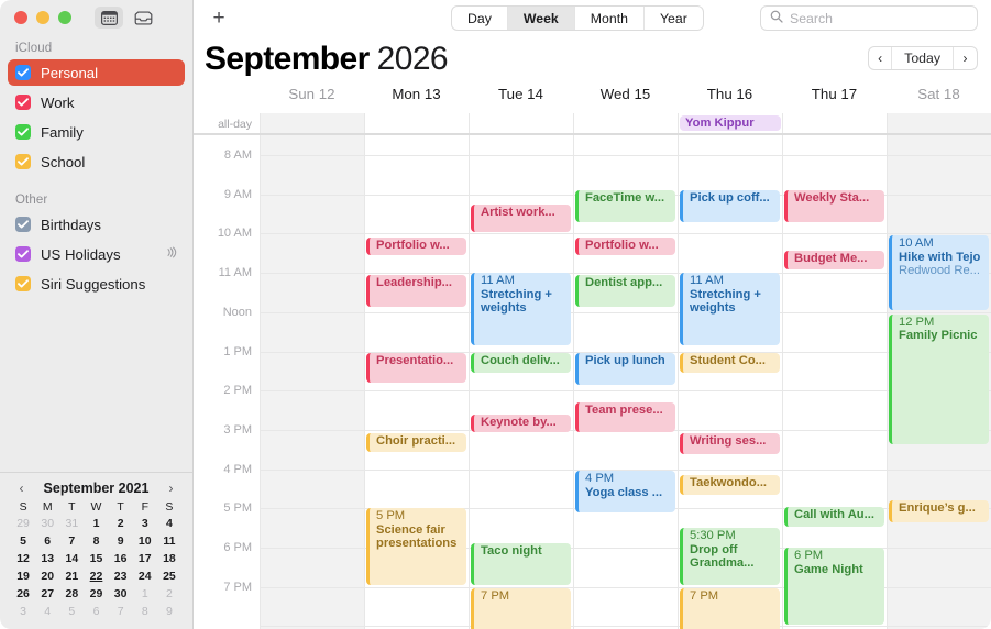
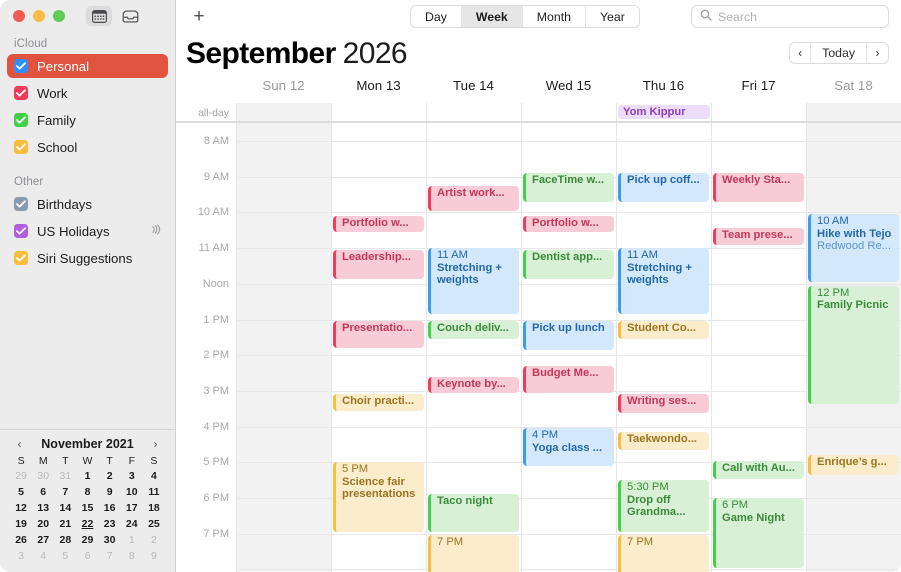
  iCloud
  Personal
  Work
  Family
  School
  Other
  Birthdays
  US Holidays
  Siri Suggestions
  ‹
- September 2021
+ November 2021
  ›
  S
  M
  T
  W
  T
  F
  S
  29
  30
  31
  1
  2
  3
  4
  5
  6
  7
  8
  9
  10
  11
  12
  13
  14
  15
  16
  17
  18
  19
  20
  21
  22
  23
  24
  25
  26
  27
  28
  29
  30
  1
  2
  3
  4
  5
  6
  7
  8
  9
  +
  Day
  Week
  Month
  Year
  Search
  September
  2026
  ‹
  Today
  ›
  Sun 12
  Mon 13
  Tue 14
  Wed 15
  Thu 16
- Thu 17
+ Fri 17
  Sat 18
  all-day
  Yom Kippur
  8 AM
  9 AM
  10 AM
  11 AM
  Noon
  1 PM
  2 PM
  3 PM
  4 PM
  5 PM
  6 PM
  7 PM
  Portfolio w...
  Leadership...
  Presentatio...
  Choir practi...
  5 PM
  Science fair presentations
  Artist work...
  11 AM
  Stretching + weights
  Couch deliv...
  Keynote by...
  Taco night
  7 PM
  Portfolio w...
  FaceTime w...
  Dentist app...
  Pick up lunch
- Team prese...
+ Budget Me...
  4 PM
  Yoga class ...
  Pick up coff...
  11 AM
  Stretching + weights
  Student Co...
  Writing ses...
  Taekwondo...
  5:30 PM
  Drop off Grandma...
  7 PM
  Weekly Sta...
- Budget Me...
+ Team prese...
  Call with Au...
  6 PM
  Game Night
  10 AM
  Hike with Tejo
  Redwood Re...
  12 PM
  Family Picnic
  Enrique’s g...
